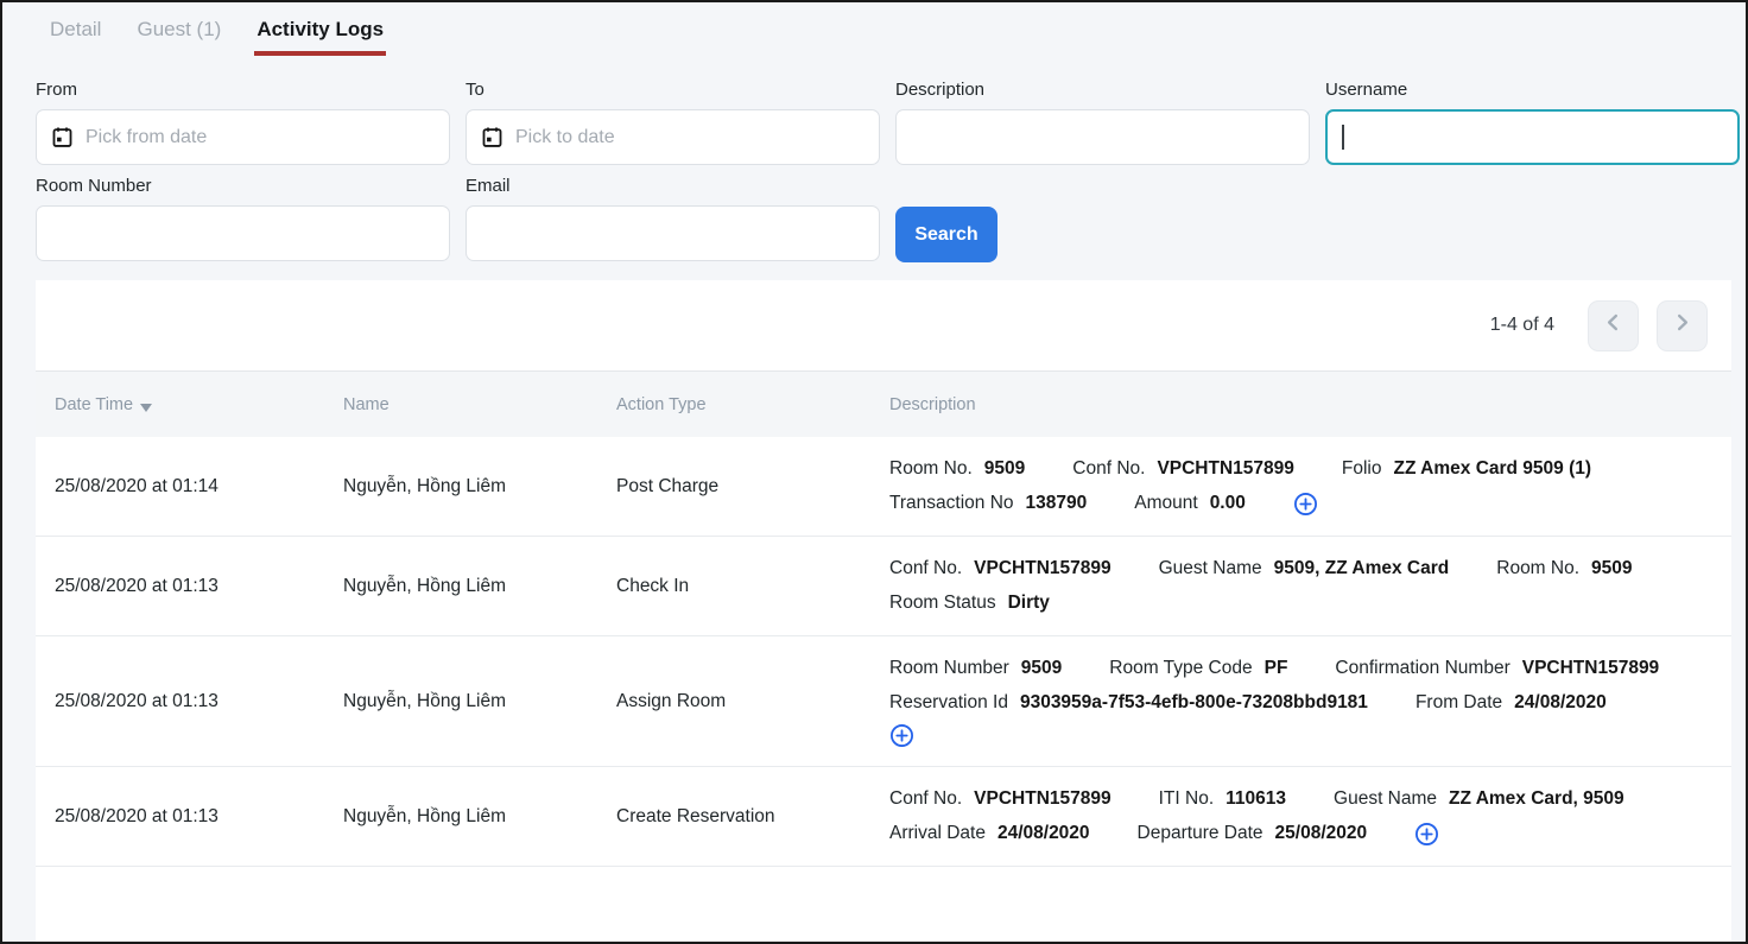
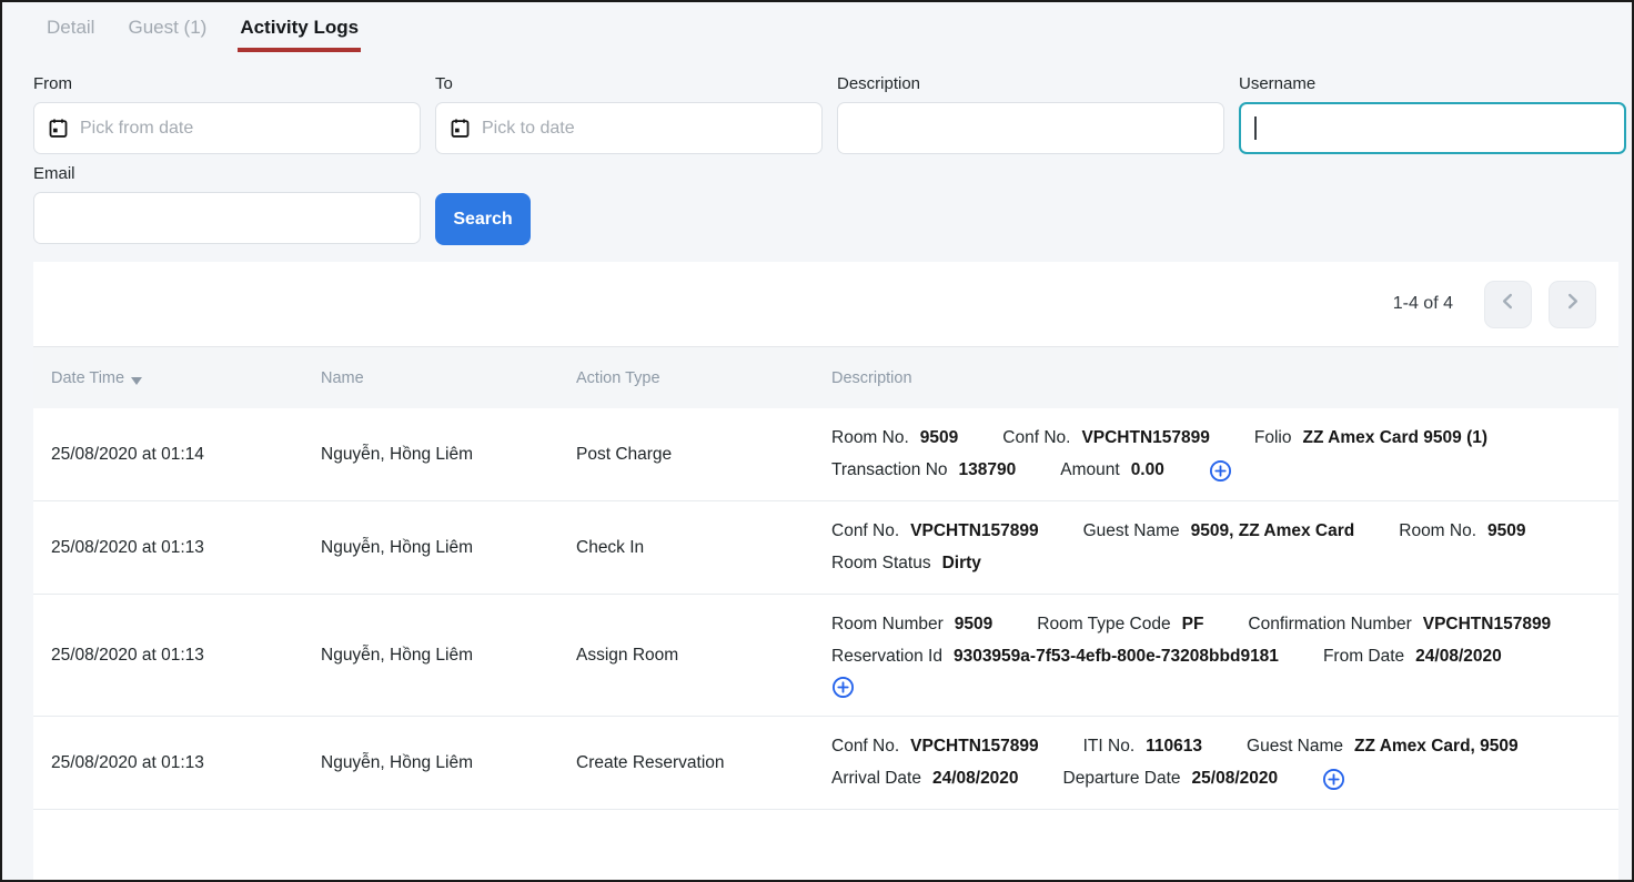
  Detail
  Guest (1)
  Activity Logs
  From
  Pick from date
  To
  Pick to date
  Description
  Username
- Room Number
  Email
  Search
  1-4 of 4
  Date Time
  Name
  Action Type
  Description
  25/08/2020 at 01:14
  Nguyễn, Hồng Liêm
  Post Charge
  Room No. 9509
  Conf No. VPCHTN157899
  Folio ZZ Amex Card 9509 (1)
  Transaction No 138790
  Amount 0.00
  25/08/2020 at 01:13
  Nguyễn, Hồng Liêm
  Check In
  Conf No. VPCHTN157899
  Guest Name 9509, ZZ Amex Card
  Room No. 9509
  Room Status Dirty
  25/08/2020 at 01:13
  Nguyễn, Hồng Liêm
  Assign Room
  Room Number 9509
  Room Type Code PF
  Confirmation Number VPCHTN157899
  Reservation Id 9303959a-7f53-4efb-800e-73208bbd9181
  From Date 24/08/2020
  25/08/2020 at 01:13
  Nguyễn, Hồng Liêm
  Create Reservation
  Conf No. VPCHTN157899
  ITI No. 110613
  Guest Name ZZ Amex Card, 9509
  Arrival Date 24/08/2020
  Departure Date 25/08/2020
